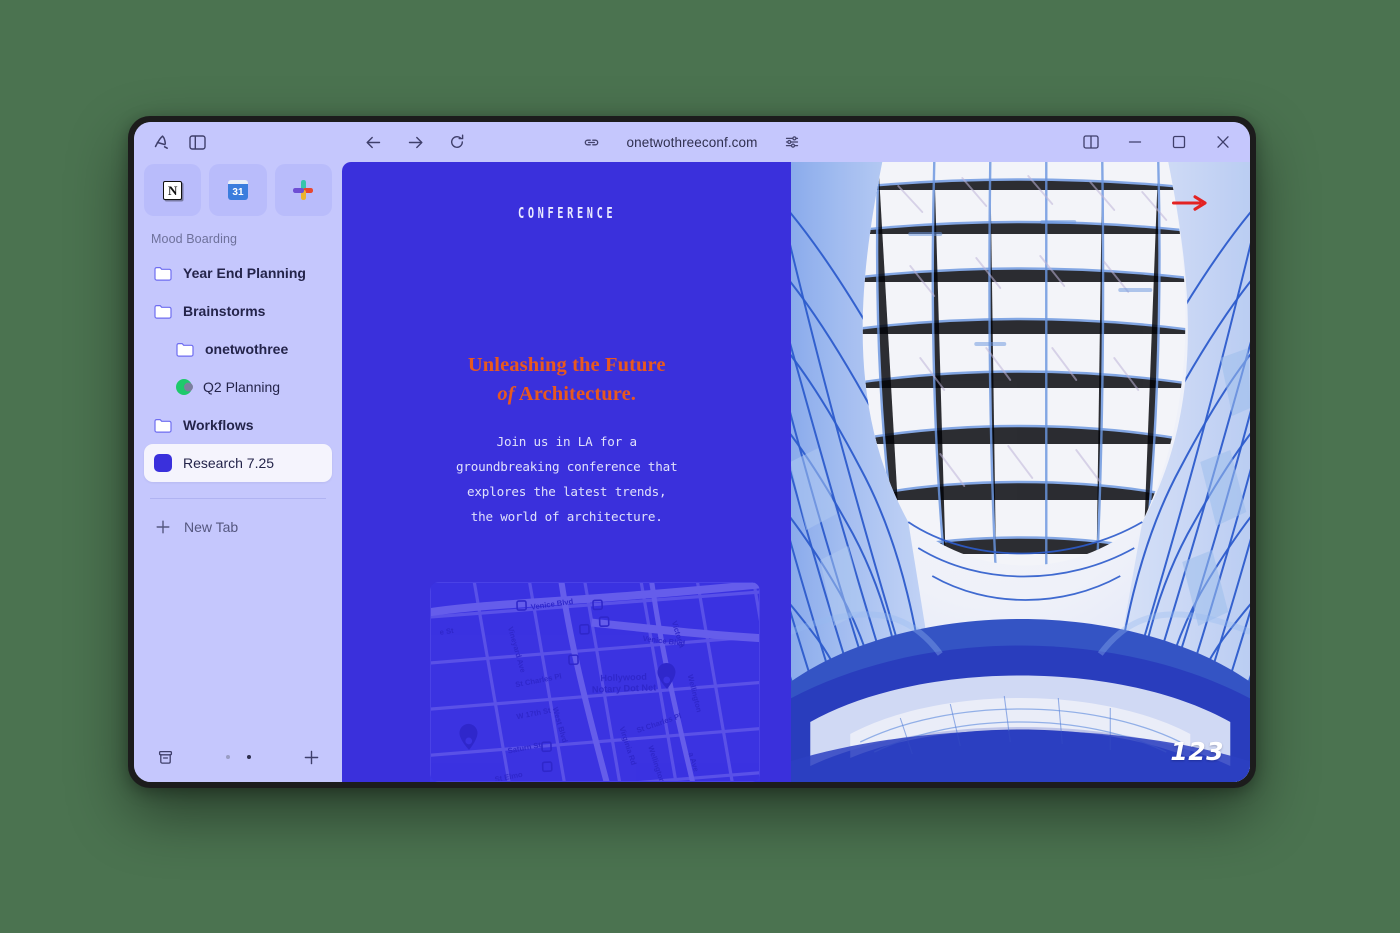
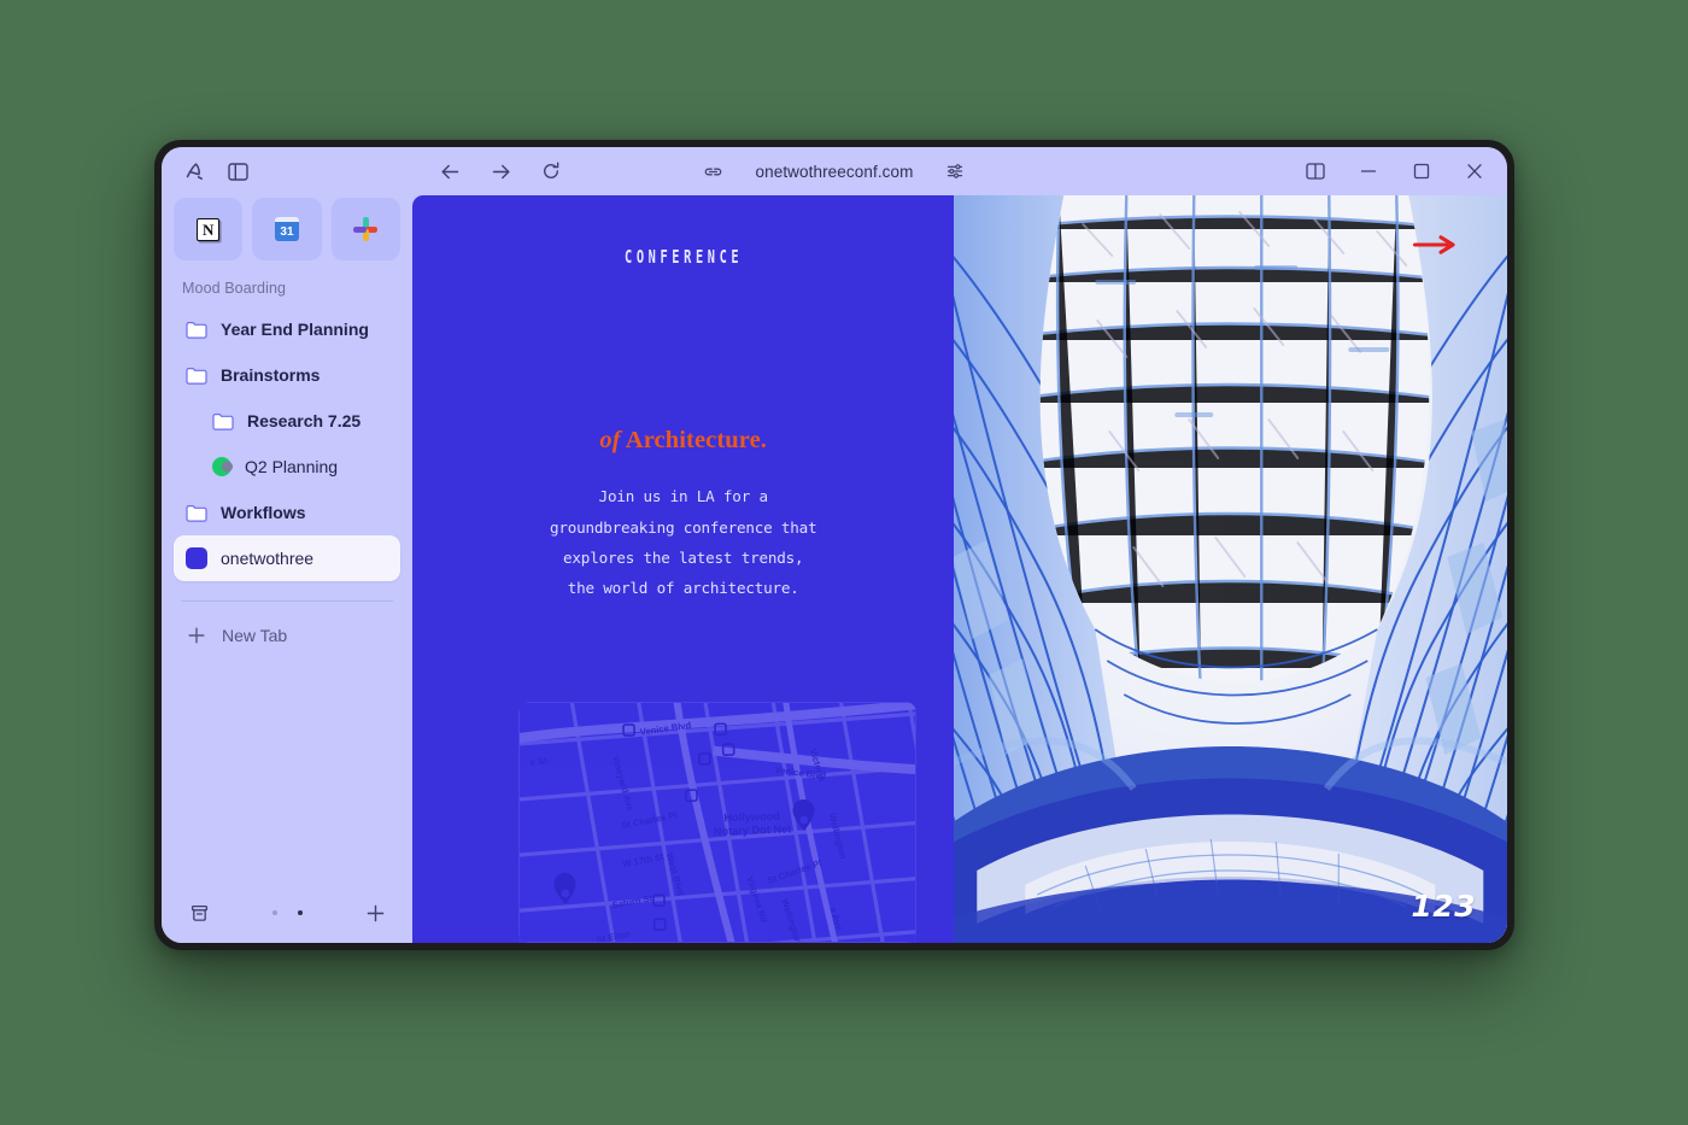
  onetwothreeconf.com
  N
  31
  Mood Boarding
  Year End Planning
  Brainstorms
- onetwothree
+ Research 7.25
  Q2 Planning
  Workflows
- Research 7.25
+ onetwothree
  New Tab
  CONFERENCE
- Unleashing the Future
  of Architecture.
  Join us in LA for a
  groundbreaking conference that
  explores the latest trends,
  the world of architecture.
  123
